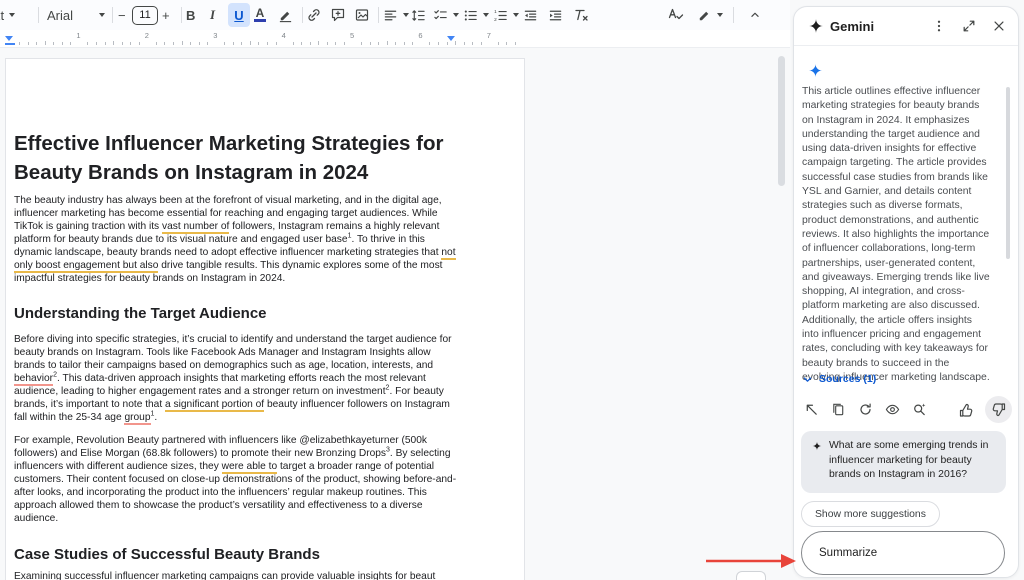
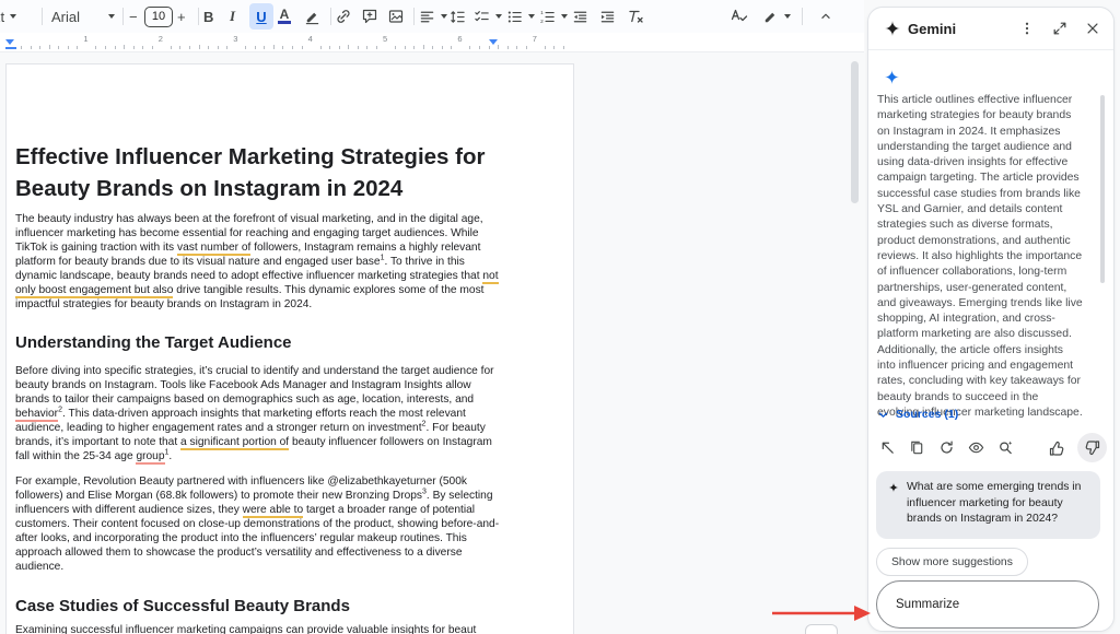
  Arial
  −
- 11
+ 10
  +
  B
  I
  U
  A
  1
  2
  3
  4
  5
  6
  7
  Effective Influencer Marketing Strategies for Beauty Brands on Instagram in 2024
  The beauty industry has always been at the forefront of visual marketing, and in the digital age, influencer marketing has become essential for reaching and engaging target audiences. While TikTok is gaining traction with its vast number of followers, Instagram remains a highly relevant platform for beauty brands due to its visual nature and engaged user base . To thrive in this dynamic landscape, beauty brands need to adopt effective influencer marketing strategies that not only boost engagement but also drive tangible results. This dynamic explores some of the most impactful strategies for beauty brands on Instagram in 2024.
  Understanding the Target Audience
  Before diving into specific strategies, it’s crucial to identify and understand the target audience for beauty brands on Instagram. Tools like Facebook Ads Manager and Instagram Insights allow brands to tailor their campaigns based on demographics such as age, location, interests, and behavior . This data-driven approach insights that marketing efforts reach the most relevant audience, leading to higher engagement rates and a stronger return on investment . For beauty brands, it’s important to note that a significant portion of beauty influencer followers on Instagram fall within the 25-34 age group .
  For example, Revolution Beauty partnered with influencers like @elizabethkayeturner (500k followers) and Elise Morgan (68.8k followers) to promote their new Bronzing Drops . By selecting influencers with different audience sizes, they were able to target a broader range of potential customers. Their content focused on close-up demonstrations of the product, showing before-and-after looks, and incorporating the product into the influencers’ regular makeup routines. This approach allowed them to showcase the product’s versatility and effectiveness to a diverse audience.
  Case Studies of Successful Beauty Brands
  Examining successful influencer marketing campaigns can provide valuable insights for beaut
  Gemini
  This article outlines effective influencer marketing strategies for beauty brands on Instagram in 2024. It emphasizes understanding the target audience and using data-driven insights for effective campaign targeting. The article provides successful case studies from brands like YSL and Garnier, and details content strategies such as diverse formats, product demonstrations, and authentic reviews. It also highlights the importance of influencer collaborations, long-term partnerships, user-generated content, and giveaways. Emerging trends like live shopping, AI integration, and cross-platform marketing are also discussed. Additionally, the article offers insights into influencer pricing and engagement rates, concluding with key takeaways for beauty brands to succeed in the olving influencer marketing landscape.
  Sources (1)
- What are some emerging trends in influencer marketing for beauty brands on Instagram in 2016?
+ What are some emerging trends in influencer marketing for beauty brands on Instagram in 2024?
  Show more suggestions
  Summarize
